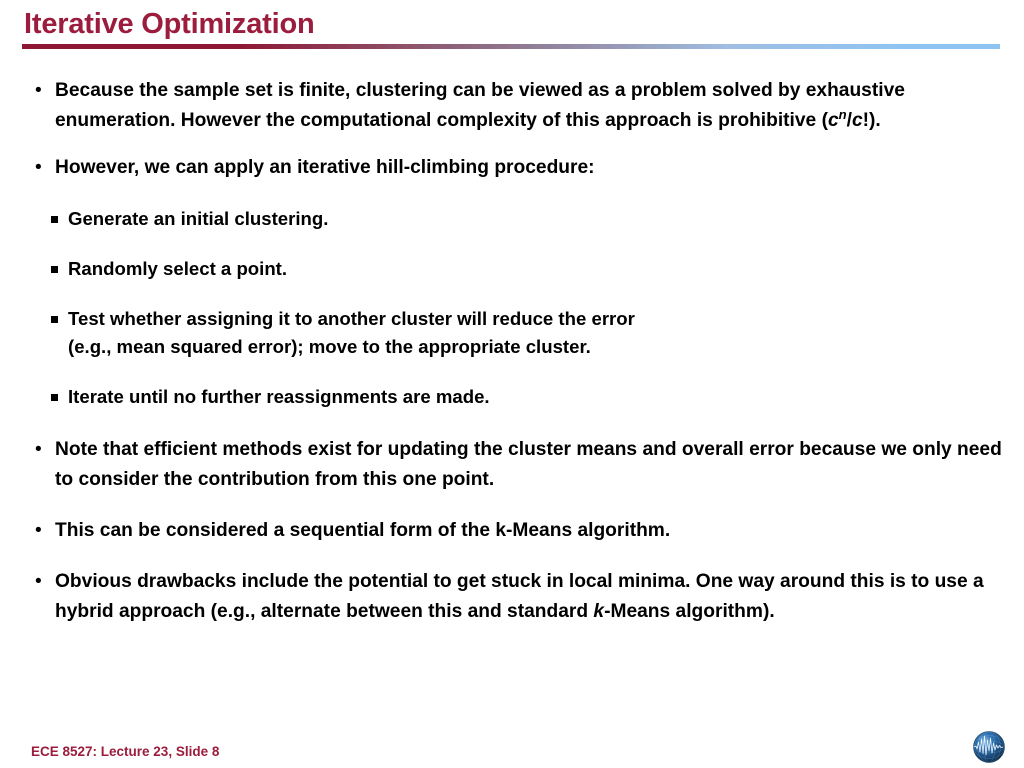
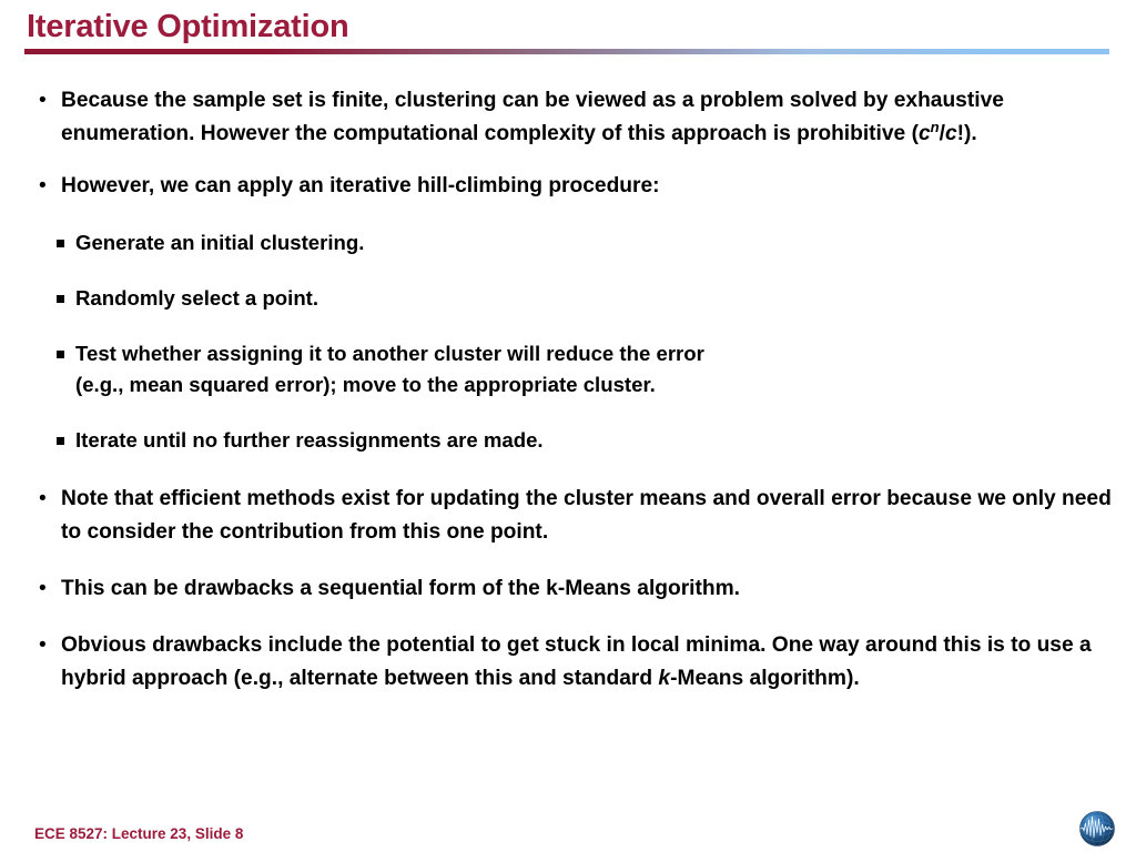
  Iterative Optimization
  •
  Because the sample set is finite, clustering can be viewed as a problem solved by exhaustive enumeration. However the computational complexity of this approach is prohibitive (cn/c!).
  •
  However, we can apply an iterative hill-climbing procedure:
  Generate an initial clustering.
  Randomly select a point.
  Test whether assigning it to another cluster will reduce the error
  (e.g., mean squared error); move to the appropriate cluster.
  Iterate until no further reassignments are made.
  •
  Note that efficient methods exist for updating the cluster means and overall error because we only need to consider the contribution from this one point.
  •
- This can be considered a sequential form of the k-Means algorithm.
+ This can be drawbacks a sequential form of the k-Means algorithm.
  •
  Obvious drawbacks include the potential to get stuck in local minima. One way around this is to use a hybrid approach (e.g., alternate between this and standard k-Means algorithm).
  ECE 8527: Lecture 23, Slide 8
